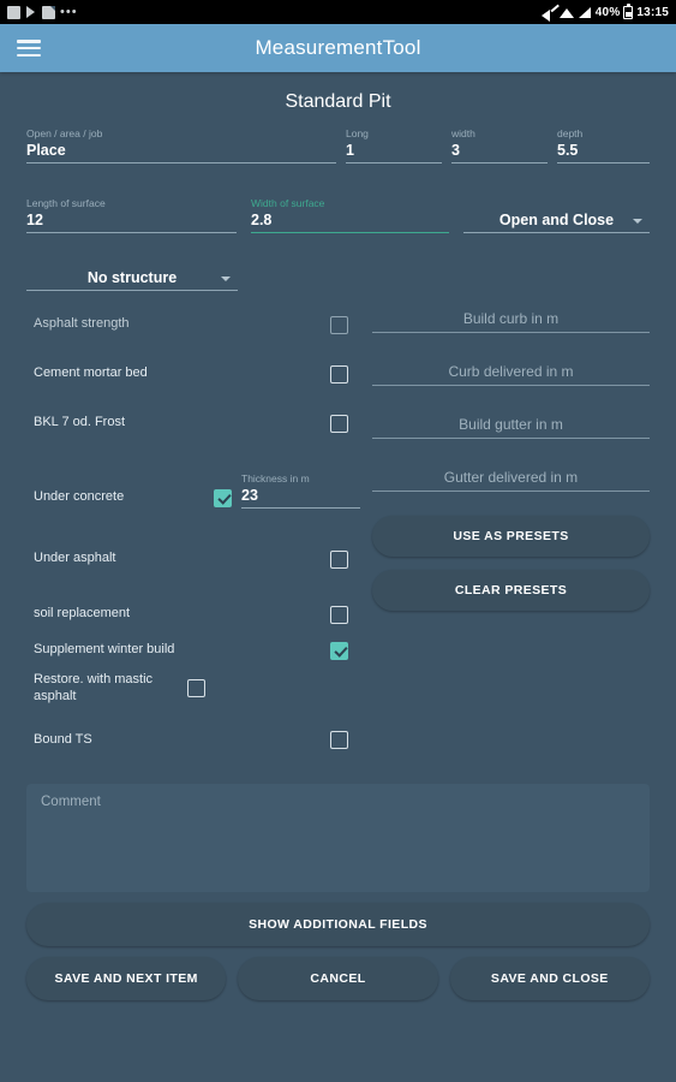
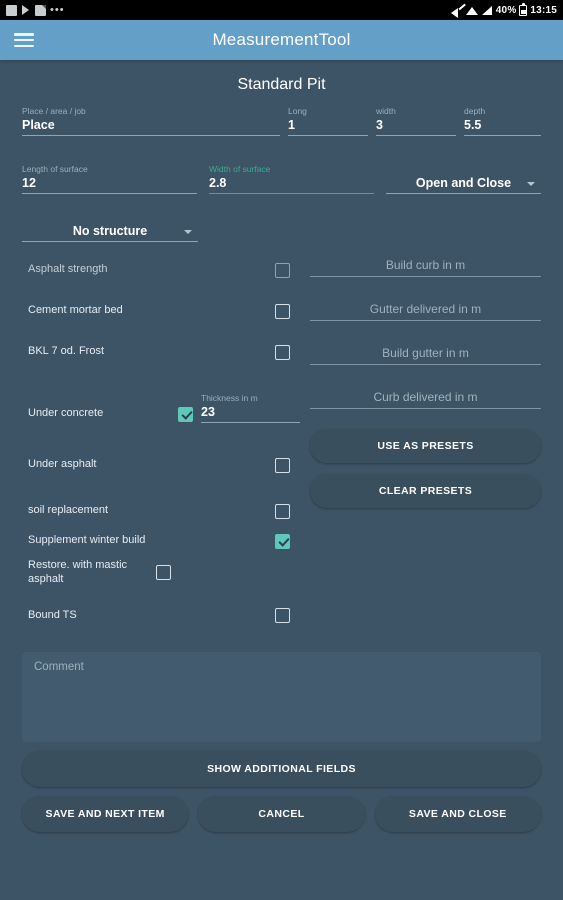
  •••
  40%
  13:15
  MeasurementTool
  Standard Pit
- Open / area / job
+ Place / area / job
  Place
  Long
  1
  width
  3
  depth
  5.5
  Length of surface
  12
  Width of surface
  2.8
  Open and Close
  No structure
  Asphalt strength
  Cement mortar bed
  BKL 7 od. Frost
  Under concrete
  Thickness in m
  23
  Under asphalt
  soil replacement
  Supplement winter build
  Restore. with mastic asphalt
  Bound TS
  Build curb in m
- Curb delivered in m
+ Gutter delivered in m
  Build gutter in m
- Gutter delivered in m
+ Curb delivered in m
  USE AS PRESETS
  CLEAR PRESETS
  Comment
  SHOW ADDITIONAL FIELDS
  SAVE AND NEXT ITEM
  CANCEL
  SAVE AND CLOSE
